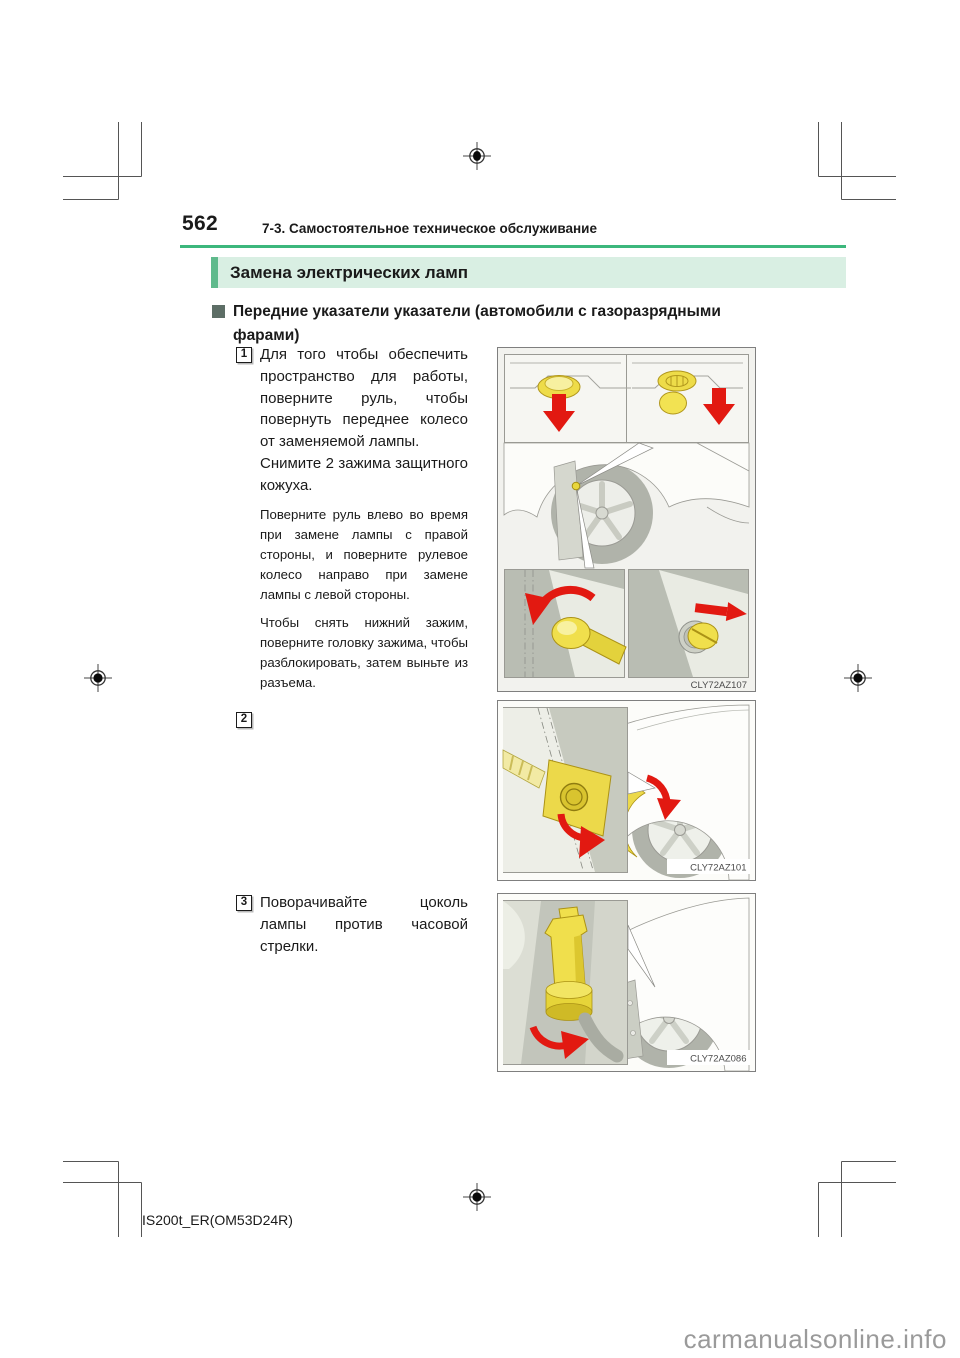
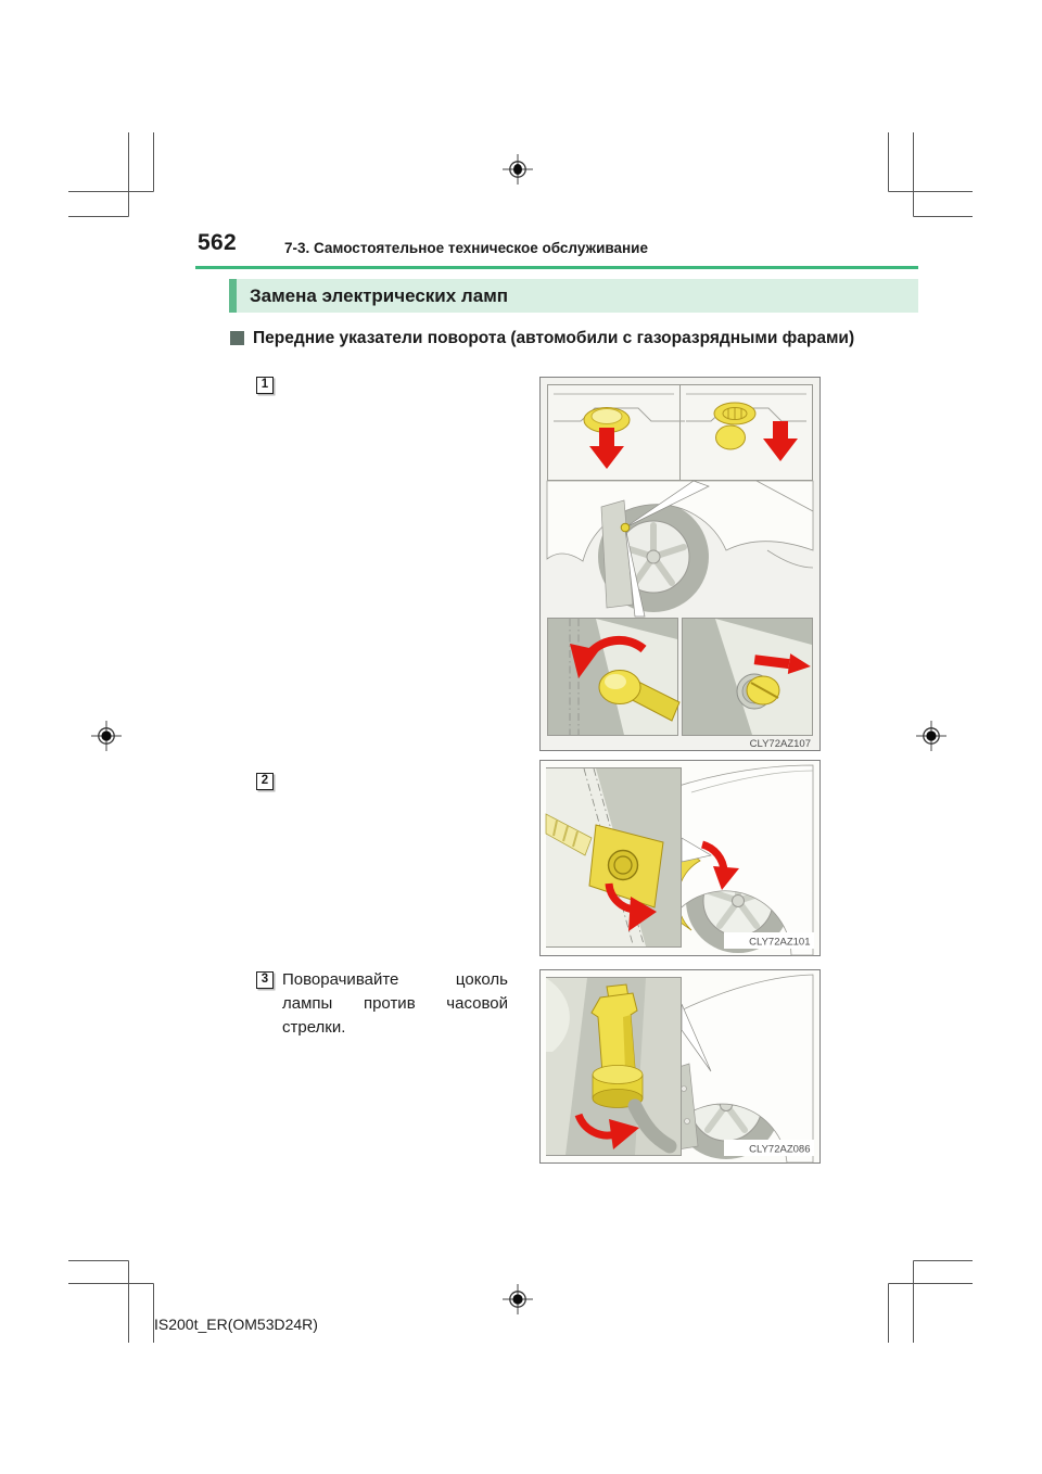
  562
  7-3. Самостоятельное техническое обслуживание
  Замена электрических ламп
- Передние указатели указатели (автомобили с газоразрядными фарами)
+ Передние указатели поворота (автомобили с газоразрядными фарами)
  1
- Для того чтобы обеспечить пространство для работы, поверните руль, чтобы повернуть переднее колесо от заменяемой лампы.
- Снимите 2 зажима защитного кожуха.
- Поверните руль влево во время при замене лампы с правой стороны, и поверните рулевое колесо направо при замене лампы с левой стороны.
- Чтобы снять нижний зажим, поверните головку зажима, чтобы разблокировать, затем выньте из разъема.
  CLY72AZ107
  2
  CLY72AZ101
  3
  Поворачивайте цоколь лампы против часовой стрелки.
  CLY72AZ086
  IS200t_ER(OM53D24R)
- carmanualsonline.info
